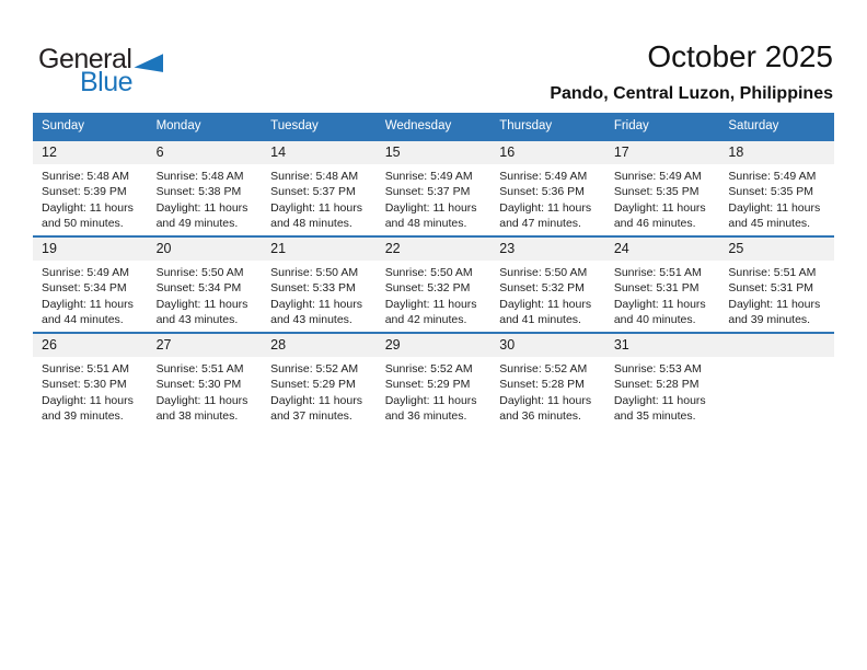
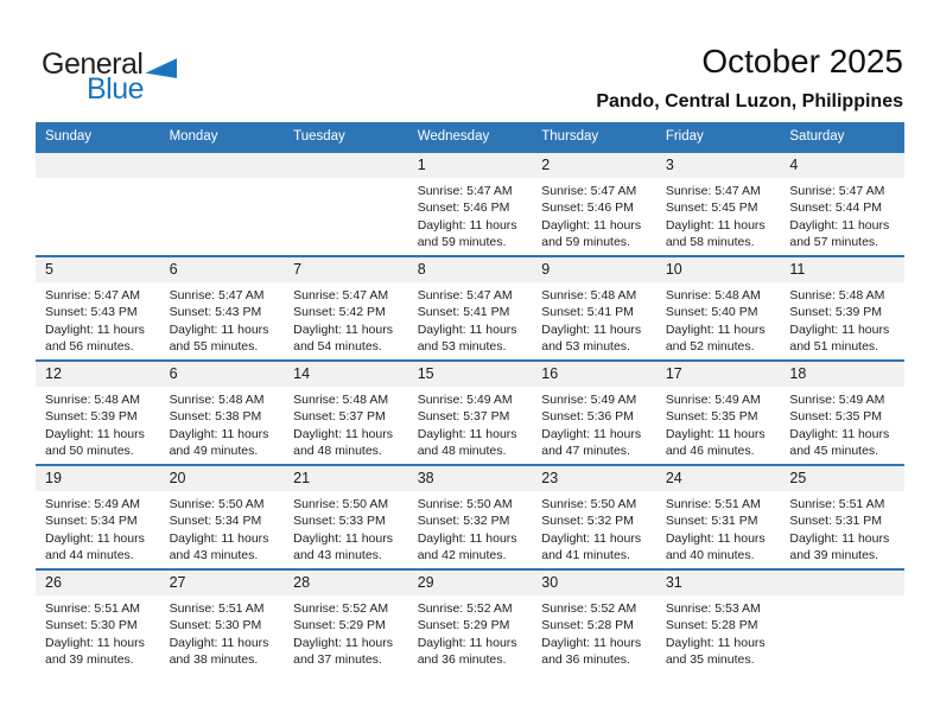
  General
  Blue
  October 2025
  Pando, Central Luzon, Philippines
  Sunday	Monday	Tuesday	Wednesday	Thursday	Friday	Saturday
+ 			1Sunrise: 5:47 AMSunset: 5:46 PMDaylight: 11 hours and 59 minutes.	2Sunrise: 5:47 AMSunset: 5:46 PMDaylight: 11 hours and 59 minutes.	3Sunrise: 5:47 AMSunset: 5:45 PMDaylight: 11 hours and 58 minutes.	4Sunrise: 5:47 AMSunset: 5:44 PMDaylight: 11 hours and 57 minutes.
+ 5Sunrise: 5:47 AMSunset: 5:43 PMDaylight: 11 hours and 56 minutes.	6Sunrise: 5:47 AMSunset: 5:43 PMDaylight: 11 hours and 55 minutes.	7Sunrise: 5:47 AMSunset: 5:42 PMDaylight: 11 hours and 54 minutes.	8Sunrise: 5:47 AMSunset: 5:41 PMDaylight: 11 hours and 53 minutes.	9Sunrise: 5:48 AMSunset: 5:41 PMDaylight: 11 hours and 53 minutes.	10Sunrise: 5:48 AMSunset: 5:40 PMDaylight: 11 hours and 52 minutes.	11Sunrise: 5:48 AMSunset: 5:39 PMDaylight: 11 hours and 51 minutes.
  12Sunrise: 5:48 AMSunset: 5:39 PMDaylight: 11 hours and 50 minutes.	6Sunrise: 5:48 AMSunset: 5:38 PMDaylight: 11 hours and 49 minutes.	14Sunrise: 5:48 AMSunset: 5:37 PMDaylight: 11 hours and 48 minutes.	15Sunrise: 5:49 AMSunset: 5:37 PMDaylight: 11 hours and 48 minutes.	16Sunrise: 5:49 AMSunset: 5:36 PMDaylight: 11 hours and 47 minutes.	17Sunrise: 5:49 AMSunset: 5:35 PMDaylight: 11 hours and 46 minutes.	18Sunrise: 5:49 AMSunset: 5:35 PMDaylight: 11 hours and 45 minutes.
- 19Sunrise: 5:49 AMSunset: 5:34 PMDaylight: 11 hours and 44 minutes.	20Sunrise: 5:50 AMSunset: 5:34 PMDaylight: 11 hours and 43 minutes.	21Sunrise: 5:50 AMSunset: 5:33 PMDaylight: 11 hours and 43 minutes.	22Sunrise: 5:50 AMSunset: 5:32 PMDaylight: 11 hours and 42 minutes.	23Sunrise: 5:50 AMSunset: 5:32 PMDaylight: 11 hours and 41 minutes.	24Sunrise: 5:51 AMSunset: 5:31 PMDaylight: 11 hours and 40 minutes.	25Sunrise: 5:51 AMSunset: 5:31 PMDaylight: 11 hours and 39 minutes.
+ 19Sunrise: 5:49 AMSunset: 5:34 PMDaylight: 11 hours and 44 minutes.	20Sunrise: 5:50 AMSunset: 5:34 PMDaylight: 11 hours and 43 minutes.	21Sunrise: 5:50 AMSunset: 5:33 PMDaylight: 11 hours and 43 minutes.	38Sunrise: 5:50 AMSunset: 5:32 PMDaylight: 11 hours and 42 minutes.	23Sunrise: 5:50 AMSunset: 5:32 PMDaylight: 11 hours and 41 minutes.	24Sunrise: 5:51 AMSunset: 5:31 PMDaylight: 11 hours and 40 minutes.	25Sunrise: 5:51 AMSunset: 5:31 PMDaylight: 11 hours and 39 minutes.
  26Sunrise: 5:51 AMSunset: 5:30 PMDaylight: 11 hours and 39 minutes.	27Sunrise: 5:51 AMSunset: 5:30 PMDaylight: 11 hours and 38 minutes.	28Sunrise: 5:52 AMSunset: 5:29 PMDaylight: 11 hours and 37 minutes.	29Sunrise: 5:52 AMSunset: 5:29 PMDaylight: 11 hours and 36 minutes.	30Sunrise: 5:52 AMSunset: 5:28 PMDaylight: 11 hours and 36 minutes.	31Sunrise: 5:53 AMSunset: 5:28 PMDaylight: 11 hours and 35 minutes.
